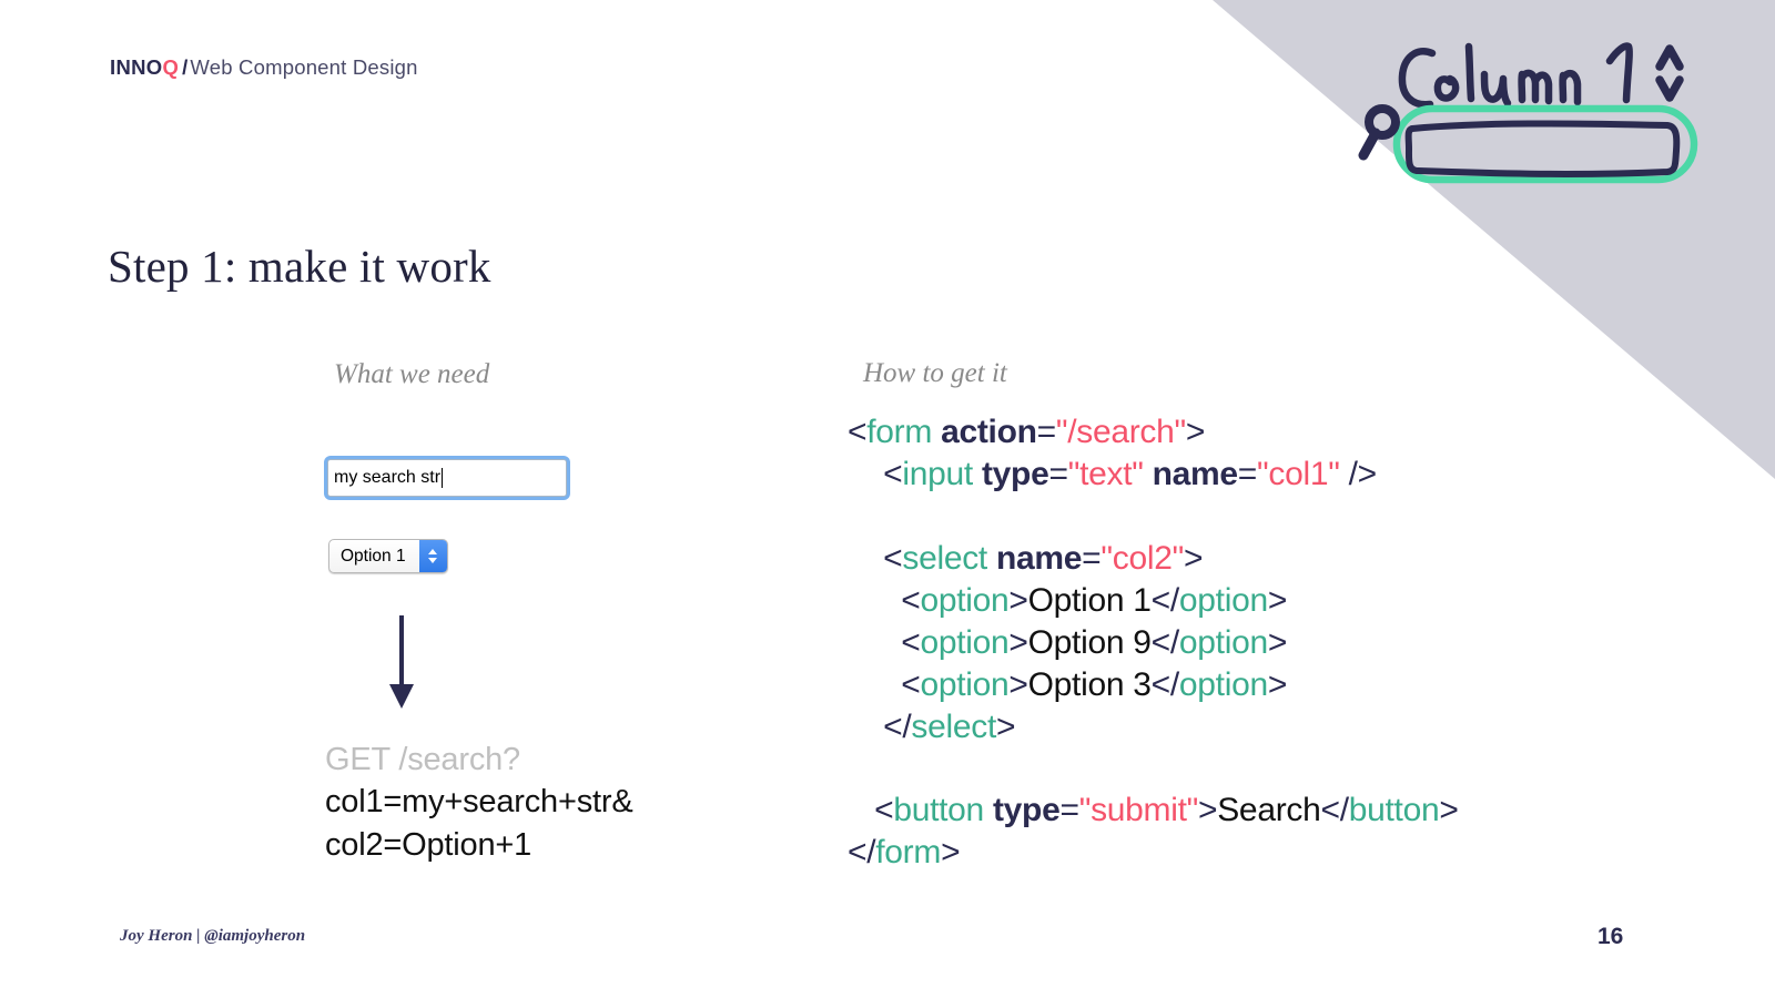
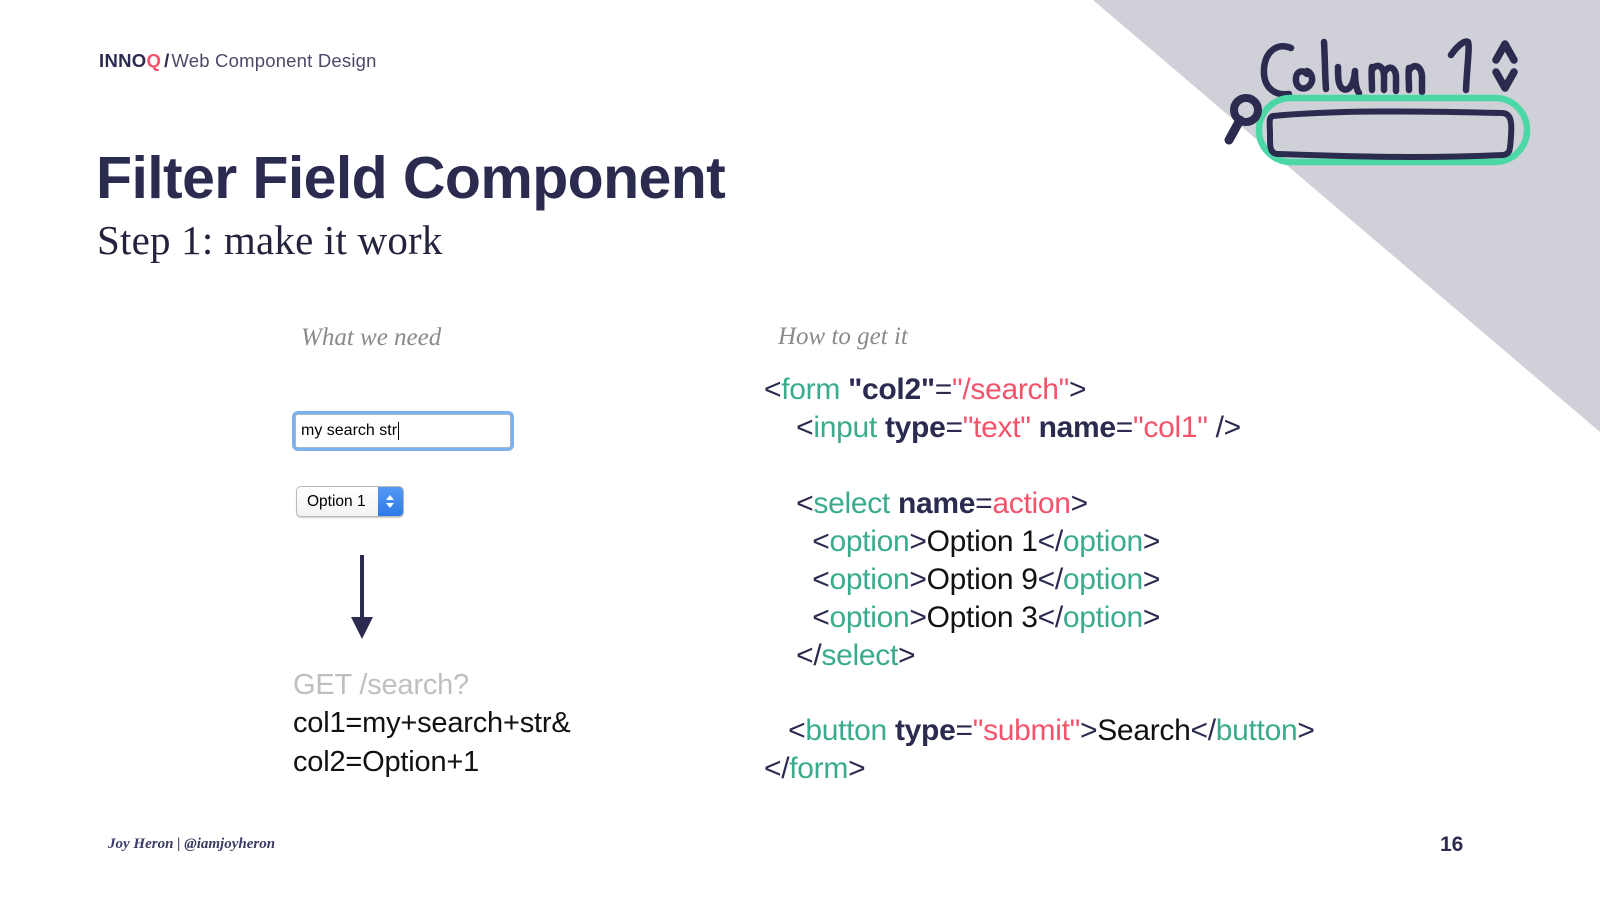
  INNOQ /Web Component Design
+ Filter Field Component
  Step 1: make it work
  What we need
  How to get it
  my search str
  Option 1
  GET /search?
  col1=my+search+str&
  col2=Option+1
- <form action="/search">
+ <form "col2"="/search">
  <input type="text" name="col1" />
- <select name="col2">
+ <select name=action>
  <option>Option 1</option>
  <option>Option 9</option>
  <option>Option 3</option>
  </select>
  <button type="submit">Search</button>
  </form>
  Joy Heron | @iamjoyheron
  16
